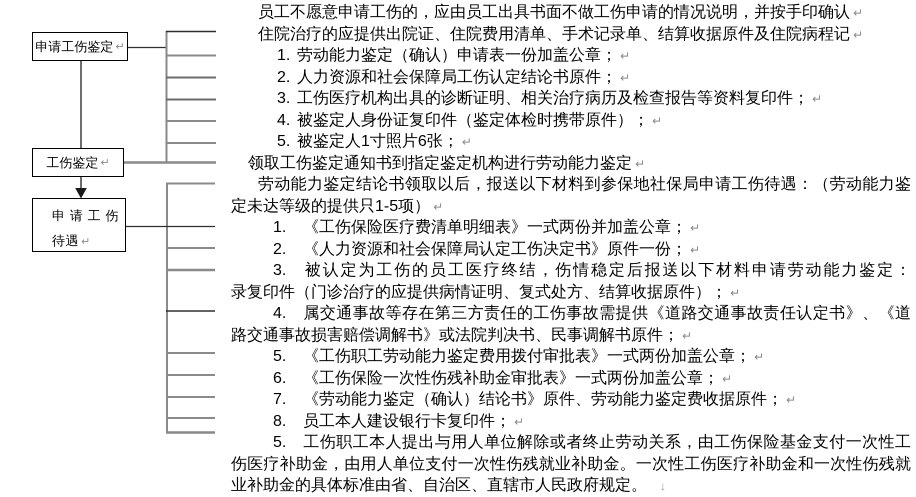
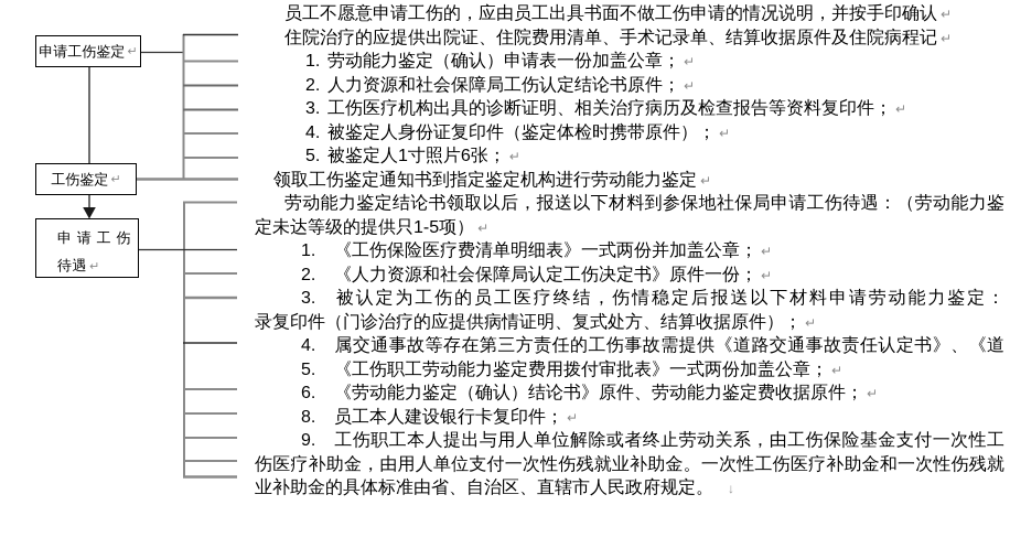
  申请工伤鉴定
  ↵
  工伤鉴定
  ↵
  申请工伤待遇 ↵
  员工不愿意申请工伤的，应由员工出具书面不做工伤申请的情况说明，并按手印确认 ↵
  住院治疗的应提供出院证、住院费用清单、手术记录单、结算收据原件及住院病程记 ↵
  1. 劳动能力鉴定（确认）申请表一份加盖公章； ↵
  2. 人力资源和社会保障局工伤认定结论书原件； ↵
  3. 工伤医疗机构出具的诊断证明、相关治疗病历及检查报告等资料复印件； ↵
  4. 被鉴定人身份证复印件（鉴定体检时携带原件）； ↵
  5. 被鉴定人1寸照片6张； ↵
  领取工伤鉴定通知书到指定鉴定机构进行劳动能力鉴定 ↵
  劳动能力鉴定结论书领取以后，报送以下材料到参保地社保局申请工伤待遇：（劳动能力鉴
  定未达等级的提供只1-5项） ↵
  1. 《工伤保险医疗费清单明细表》一式两份并加盖公章； ↵
  2. 《人力资源和社会保障局认定工伤决定书》原件一份； ↵
  3. 被认定为工伤的员工医疗终结，伤情稳定后报送以下材料申请劳动能力鉴定：
  录复印件（门诊治疗的应提供病情证明、复式处方、结算收据原件）； ↵
  4. 属交通事故等存在第三方责任的工伤事故需提供《道路交通事故责任认定书》、《道
- 路交通事故损害赔偿调解书》或法院判决书、民事调解书原件； ↵
  5. 《工伤职工劳动能力鉴定费用拨付审批表》一式两份加盖公章； ↵
- 6. 《工伤保险一次性伤残补助金审批表》一式两份加盖公章； ↵
- 7. 《劳动能力鉴定（确认）结论书》原件、劳动能力鉴定费收据原件； ↵
+ 6. 《劳动能力鉴定（确认）结论书》原件、劳动能力鉴定费收据原件； ↵
  8. 员工本人建设银行卡复印件； ↵
- 5. 工伤职工本人提出与用人单位解除或者终止劳动关系，由工伤保险基金支付一次性工
+ 9. 工伤职工本人提出与用人单位解除或者终止劳动关系，由工伤保险基金支付一次性工
  伤医疗补助金，由用人单位支付一次性伤残就业补助金。一次性工伤医疗补助金和一次性伤残就
  业补助金的具体标准由省、自治区、直辖市人民政府规定。 ↓
